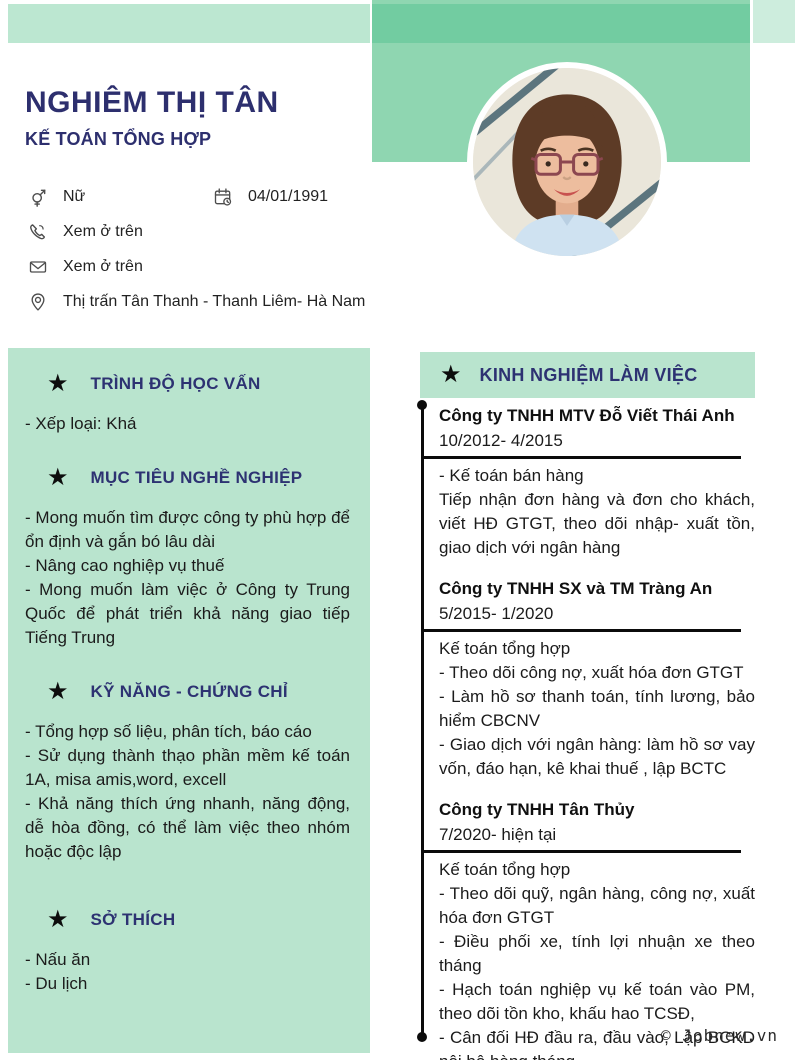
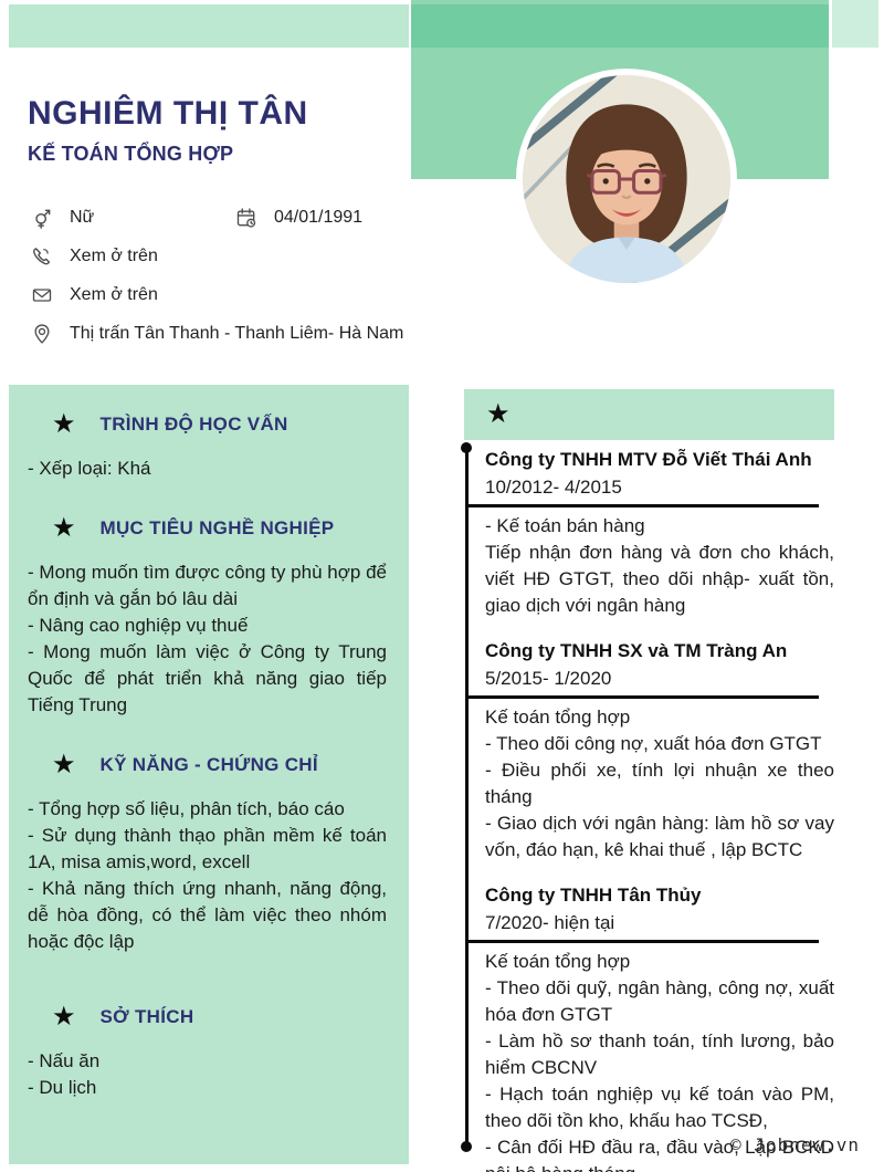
  NGHIÊM THỊ TÂN
  KẾ TOÁN TỔNG HỢP
  Nữ
  04/01/1991
  Xem ở trên
  Xem ở trên
  Thị trấn Tân Thanh - Thanh Liêm- Hà Nam
  ★
  TRÌNH ĐỘ HỌC VẤN
  - Xếp loại: Khá
  ★
  MỤC TIÊU NGHỀ NGHIỆP
  - Mong muốn tìm được công ty phù hợp để ổn định và gắn bó lâu dài
  - Nâng cao nghiệp vụ thuế
  - Mong muốn làm việc ở Công ty Trung Quốc để phát triển khả năng giao tiếp Tiếng Trung
  ★
  KỸ NĂNG - CHỨNG CHỈ
  - Tổng hợp số liệu, phân tích, báo cáo
  - Sử dụng thành thạo phần mềm kế toán 1A, misa amis,word, excell
  - Khả năng thích ứng nhanh, năng động, dễ hòa đồng, có thể làm việc theo nhóm hoặc độc lập
  ★
  SỞ THÍCH
  - Nấu ăn
  - Du lịch
  ★
- KINH NGHIỆM LÀM VIỆC
  Công ty TNHH MTV Đỗ Viết Thái Anh
  10/2012- 4/2015
  - Kế toán bán hàng
  Tiếp nhận đơn hàng và đơn cho khách, viết HĐ GTGT, theo dõi nhập- xuất tồn, giao dịch với ngân hàng
  Công ty TNHH SX và TM Tràng An
  5/2015- 1/2020
  Kế toán tổng hợp
  - Theo dõi công nợ, xuất hóa đơn GTGT
- - Làm hồ sơ thanh toán, tính lương, bảo hiểm CBCNV
+ - Điều phối xe, tính lợi nhuận xe theo tháng
  - Giao dịch với ngân hàng: làm hồ sơ vay vốn, đáo hạn, kê khai thuế , lập BCTC
  Công ty TNHH Tân Thủy
  7/2020- hiện tại
  Kế toán tổng hợp
  - Theo dõi quỹ, ngân hàng, công nợ, xuất hóa đơn GTGT
- - Điều phối xe, tính lợi nhuận xe theo tháng
+ - Làm hồ sơ thanh toán, tính lương, bảo hiểm CBCNV
  - Hạch toán nghiệp vụ kế toán vào PM, theo dõi tồn kho, khấu hao TCSĐ,
  © Jobnew.vn
